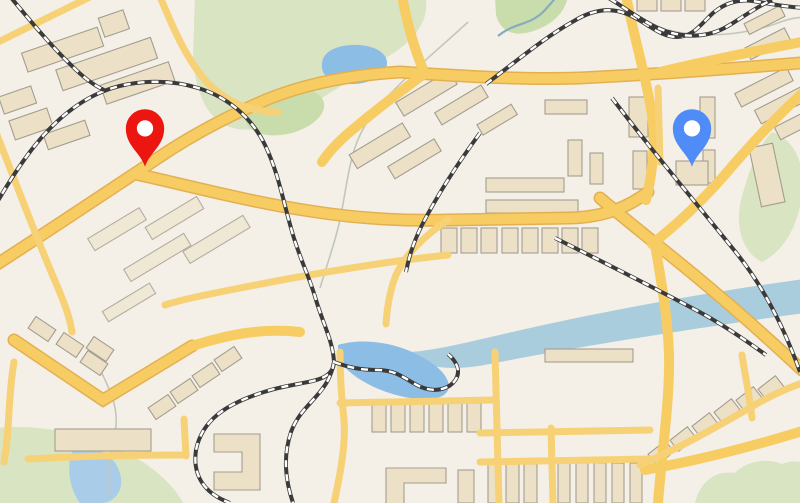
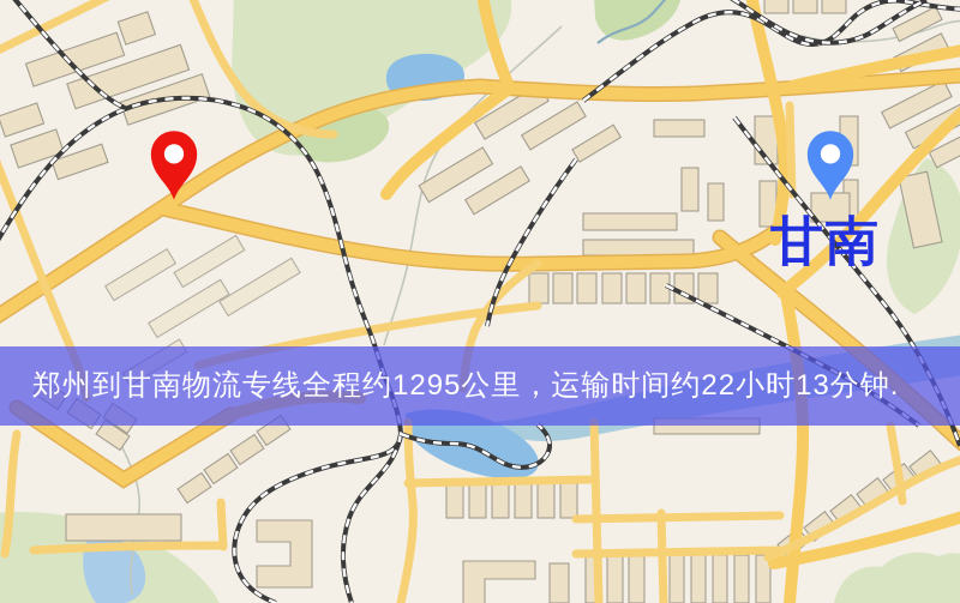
+ 甘南
+ 郑州到甘南物流专线全程约1295公里，运输时间约22小时13分钟.
